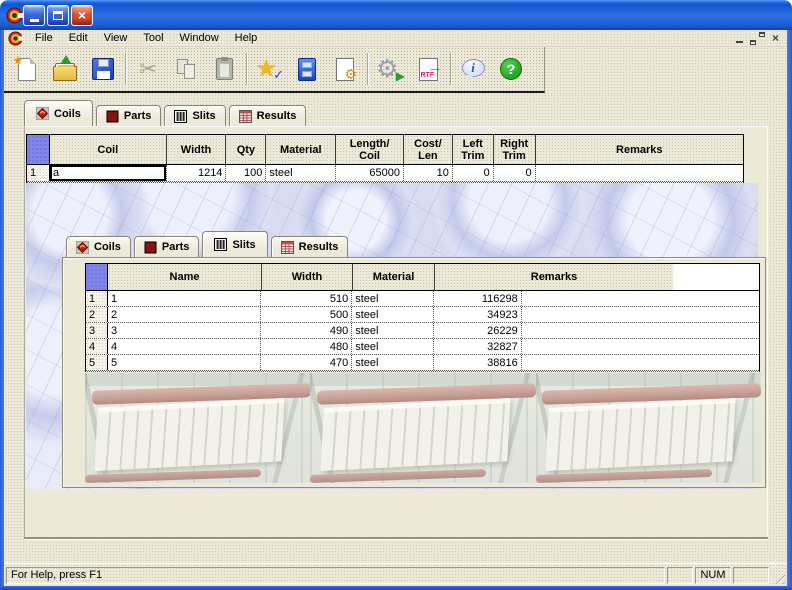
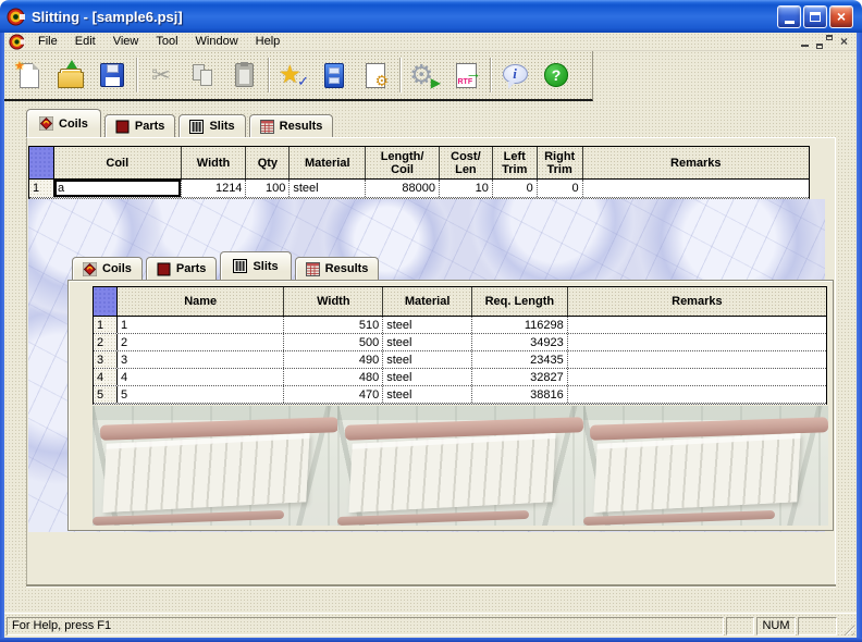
+ Slitting - [sample6.psj]
  ×
  File
  Edit
  View
  Tool
  Window
  Help
  ×
  ★
  ✂
  ★
  ✓
  ⚙
  ⚙
  ▶
  →
  i
  ?
  Coils
  Parts
  Slits
  Results
  Coil
  Width
  Qty
  Material
  Length/
  Coil
  Cost/
  Len
  Left
  Trim
  Right
  Trim
  Remarks
  1
  a
  1214
  100
  steel
- 65000
+ 88000
  10
  0
  0
  Coils
  Parts
  Slits
  Results
  Name
  Width
  Material
+ Req. Length
  Remarks
  1
  1
  510
  steel
  116298
  2
  2
  500
  steel
  34923
  3
  3
  490
  steel
- 26229
+ 23435
  4
  4
  480
  steel
  32827
  5
  5
  470
  steel
  38816
  For Help, press F1
  NUM
